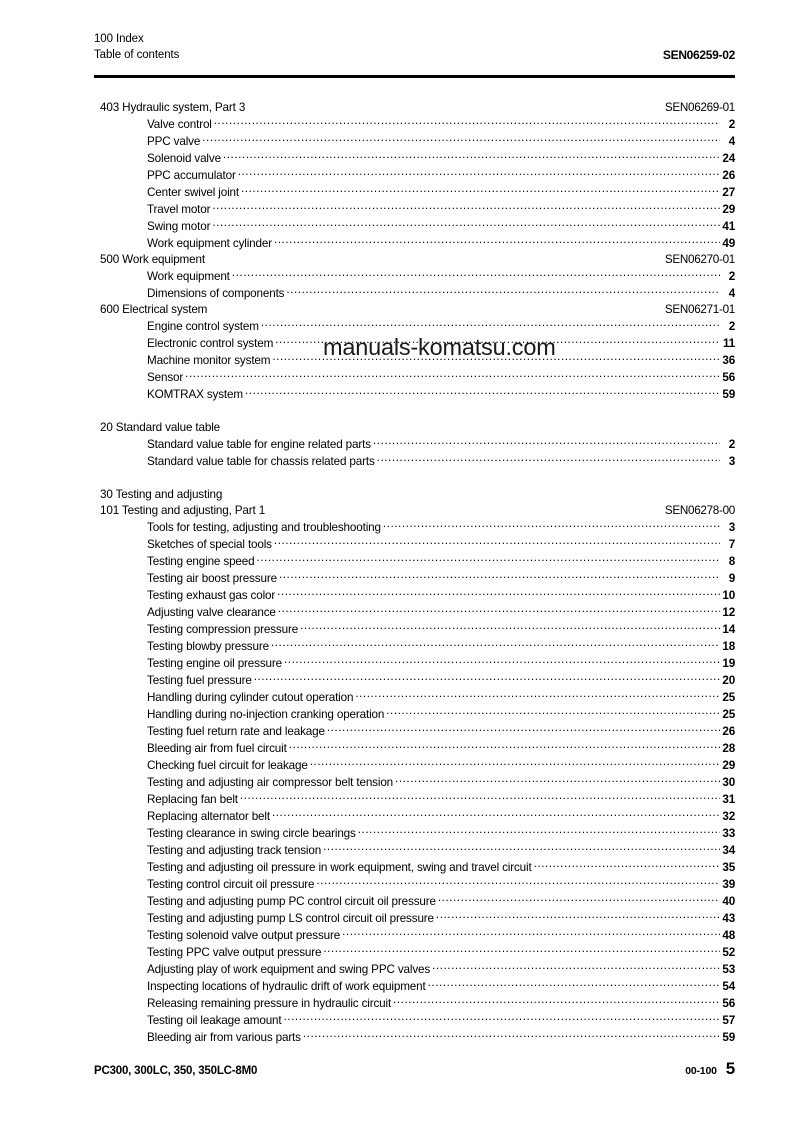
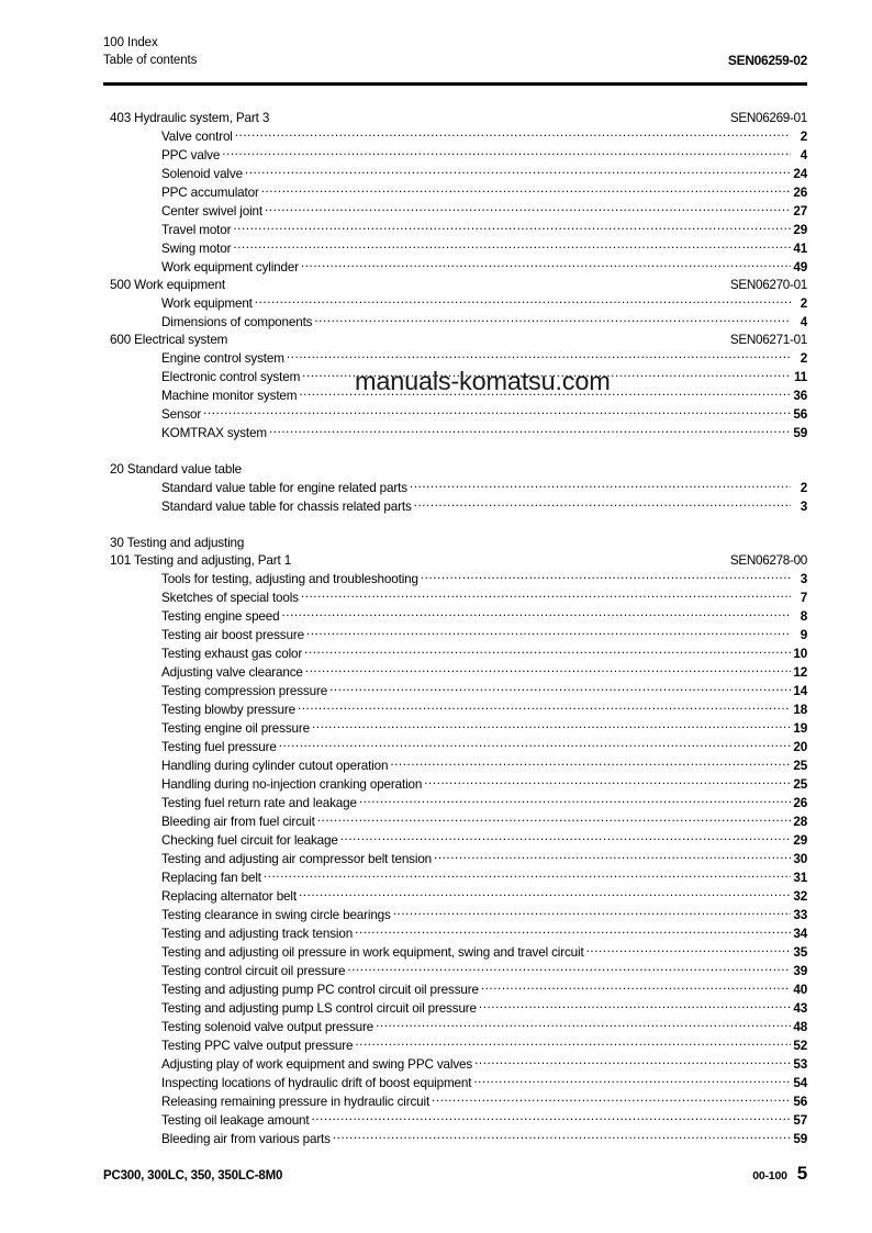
  100 Index
  Table of contents
  SEN06259-02
  403 Hydraulic system, Part 3
  SEN06269-01
  Valve control
  2
  PPC valve
  4
  Solenoid valve
  24
  PPC accumulator
  26
  Center swivel joint
  27
  Travel motor
  29
  Swing motor
  41
  Work equipment cylinder
  49
  500 Work equipment
  SEN06270-01
  Work equipment
  2
  Dimensions of components
  4
  600 Electrical system
  SEN06271-01
  Engine control system
  2
  Electronic control system
  11
  Machine monitor system
  36
  Sensor
  56
  KOMTRAX system
  59
  20 Standard value table
  Standard value table for engine related parts
  2
  Standard value table for chassis related parts
  3
  30 Testing and adjusting
  101 Testing and adjusting, Part 1
  SEN06278-00
  Tools for testing, adjusting and troubleshooting
  3
  Sketches of special tools
  7
  Testing engine speed
  8
  Testing air boost pressure
  9
  Testing exhaust gas color
  10
  Adjusting valve clearance
  12
  Testing compression pressure
  14
  Testing blowby pressure
  18
  Testing engine oil pressure
  19
  Testing fuel pressure
  20
  Handling during cylinder cutout operation
  25
  Handling during no-injection cranking operation
  25
  Testing fuel return rate and leakage
  26
  Bleeding air from fuel circuit
  28
  Checking fuel circuit for leakage
  29
  Testing and adjusting air compressor belt tension
  30
  Replacing fan belt
  31
  Replacing alternator belt
  32
  Testing clearance in swing circle bearings
  33
  Testing and adjusting track tension
  34
  Testing and adjusting oil pressure in work equipment, swing and travel circuit
  35
  Testing control circuit oil pressure
  39
  Testing and adjusting pump PC control circuit oil pressure
  40
  Testing and adjusting pump LS control circuit oil pressure
  43
  Testing solenoid valve output pressure
  48
  Testing PPC valve output pressure
  52
  Adjusting play of work equipment and swing PPC valves
  53
- Inspecting locations of hydraulic drift of work equipment
+ Inspecting locations of hydraulic drift of boost equipment
  54
  Releasing remaining pressure in hydraulic circuit
  56
  Testing oil leakage amount
  57
  Bleeding air from various parts
  59
  manuals-komatsu.com
  PC300, 300LC, 350, 350LC-8M0
  00-100
  5
